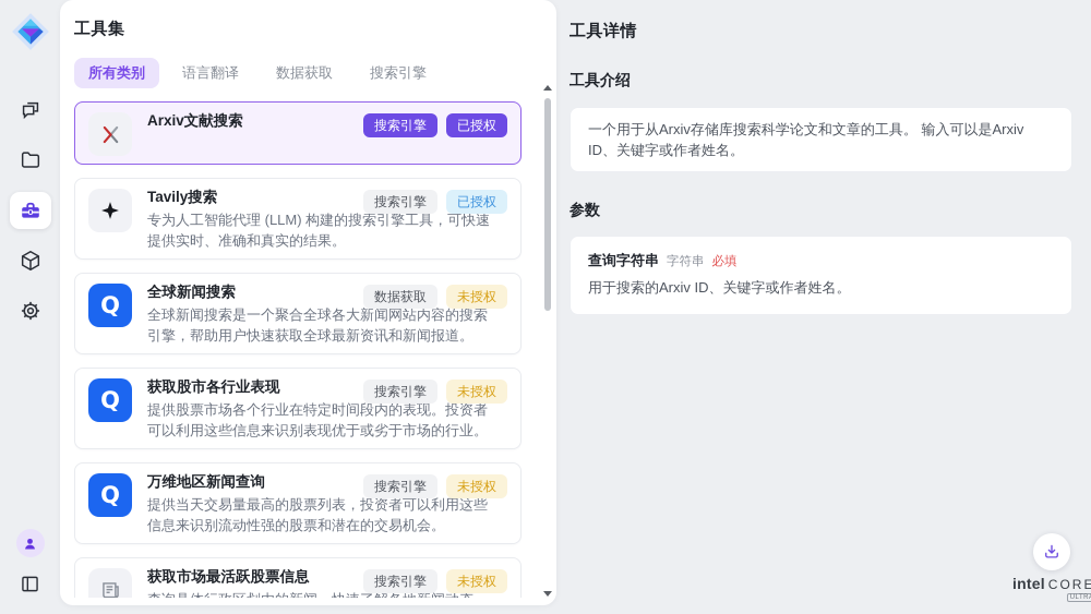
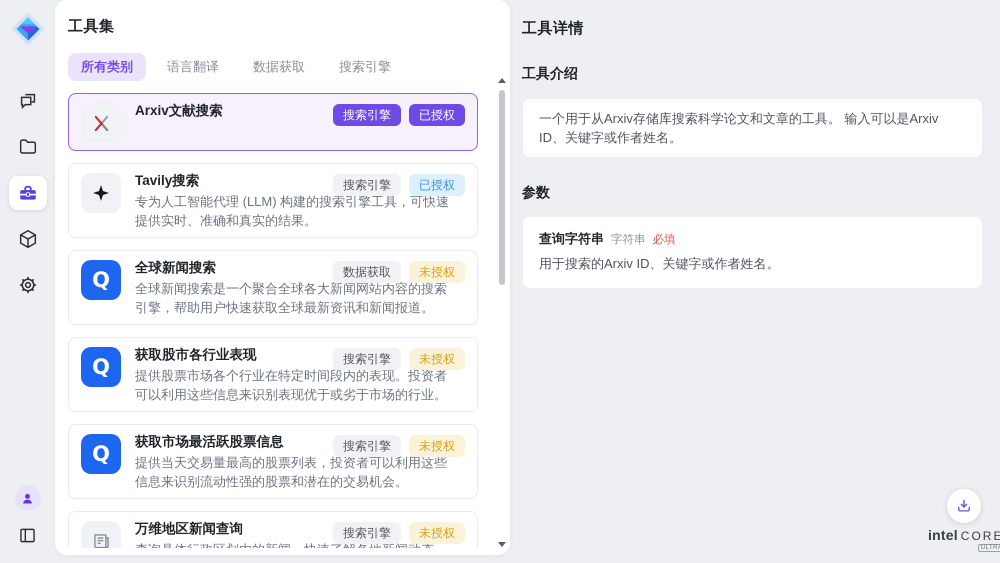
  工具集
  所有类别
  语言翻译
  数据获取
  搜索引擎
  Arxiv文献搜索
  搜索引擎
  已授权
  Tavily搜索
  专为人工智能代理 (LLM) 构建的搜索引擎工具，可快速提供实时、准确和真实的结果。
  搜索引擎
  已授权
  Q
  全球新闻搜索
  全球新闻搜索是一个聚合全球各大新闻网站内容的搜索引擎，帮助用户快速获取全球最新资讯和新闻报道。
  数据获取
  未授权
  Q
  获取股市各行业表现
  提供股票市场各个行业在特定时间段内的表现。投资者可以利用这些信息来识别表现优于或劣于市场的行业。
  搜索引擎
  未授权
  Q
- 万维地区新闻查询
+ 获取市场最活跃股票信息
  提供当天交易量最高的股票列表，投资者可以利用这些信息来识别流动性强的股票和潜在的交易机会。
  搜索引擎
  未授权
- 获取市场最活跃股票信息
+ 万维地区新闻查询
  搜索引擎
  未授权
  工具详情
  工具介绍
  一个用于从Arxiv存储库搜索科学论文和文章的工具。 输入可以是Arxiv ID、关键字或作者姓名。
  参数
  查询字符串
  字符串
  必填
  用于搜索的Arxiv ID、关键字或作者姓名。
  intel
  CORE
